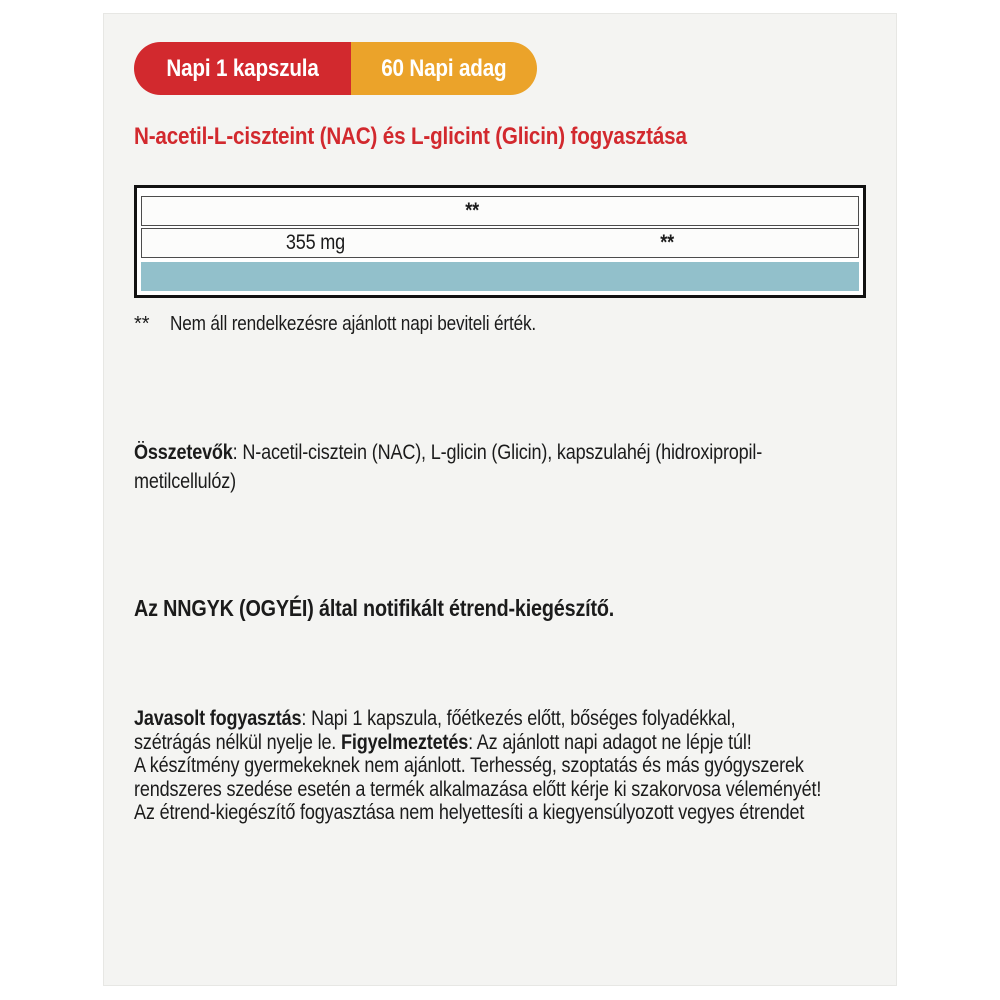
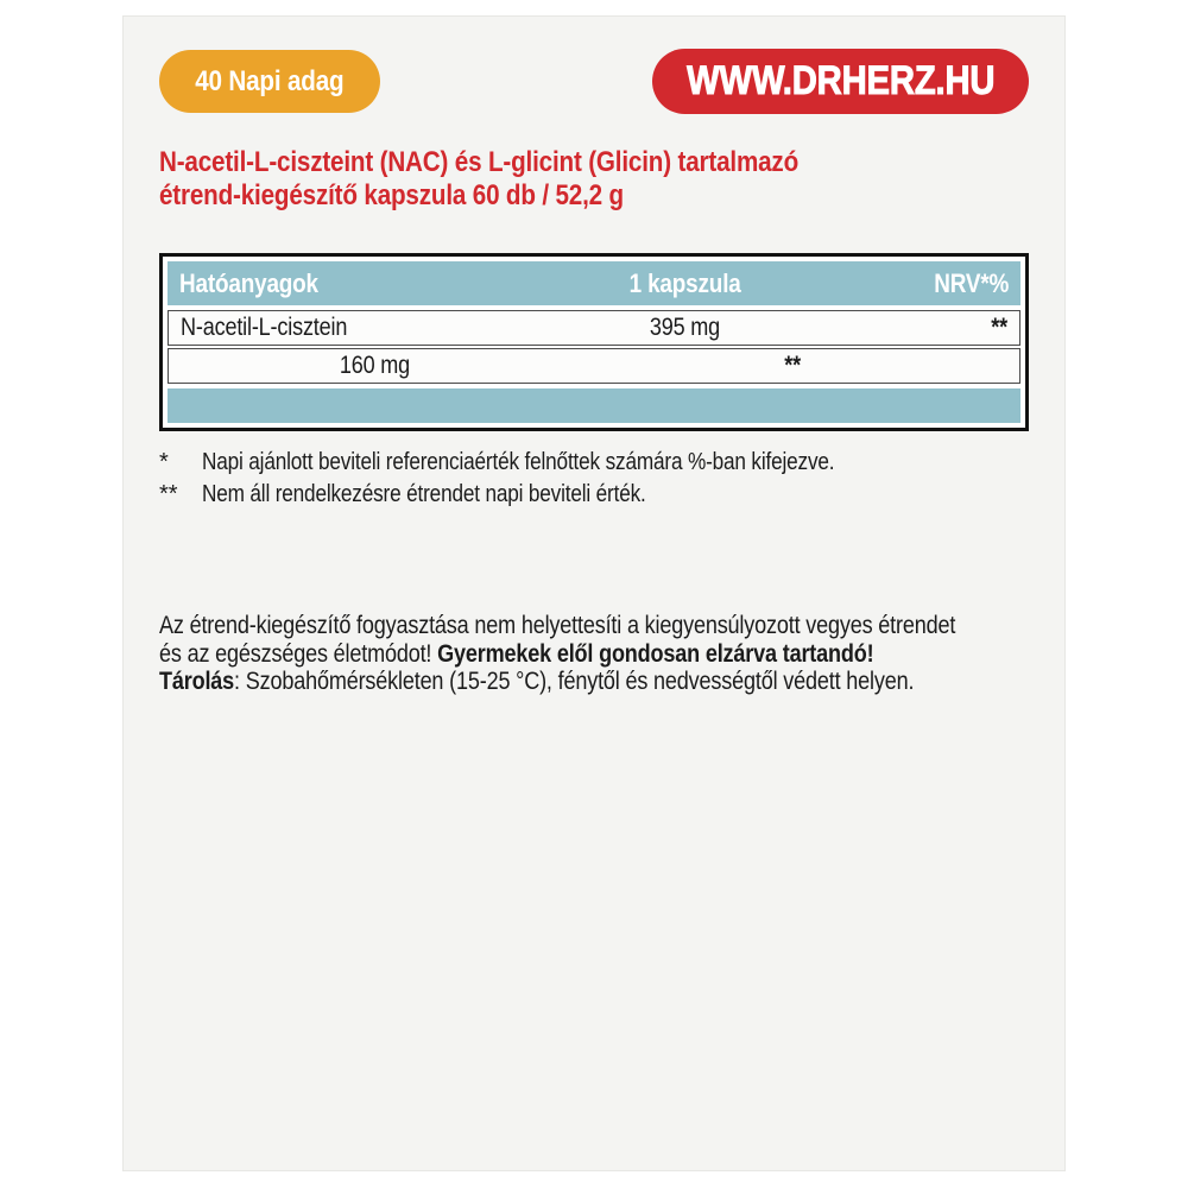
- Napi 1 kapszula
- 60 Napi adag
+ 40 Napi adag
+ WWW.DRHERZ.HU
- N-acetil-L-ciszteint (NAC) és L-glicint (Glicin) fogyasztása
+ N-acetil-L-ciszteint (NAC) és L-glicint (Glicin) tartalmazó
+ étrend-kiegészítő kapszula 60 db / 52,2 g
+ Hatóanyagok
+ 1 kapszula
+ NRV*%
+ N-acetil-L-cisztein
+ 395 mg
  **
- 355 mg
+ 160 mg
  **
+ *
+ Napi ajánlott beviteli referenciaérték felnőttek számára %-ban kifejezve.
  **
- Nem áll rendelkezésre ajánlott napi beviteli érték.
+ Nem áll rendelkezésre étrendet napi beviteli érték.
- Összetevők: N-acetil-cisztein (NAC), L-glicin (Glicin), kapszulahéj (hidroxipropil-
- metilcellulóz)
- Az NNGYK (OGYÉI) által notifikált étrend-kiegészítő.
- Javasolt fogyasztás: Napi 1 kapszula, főétkezés előtt, bőséges folyadékkal,
- szétrágás nélkül nyelje le. Figyelmeztetés: Az ajánlott napi adagot ne lépje túl!
- A készítmény gyermekeknek nem ajánlott. Terhesség, szoptatás és más gyógyszerek
- rendszeres szedése esetén a termék alkalmazása előtt kérje ki szakorvosa véleményét!
  Az étrend-kiegészítő fogyasztása nem helyettesíti a kiegyensúlyozott vegyes étrendet
+ és az egészséges életmódot! Gyermekek elől gondosan elzárva tartandó!
+ Tárolás: Szobahőmérsékleten (15-25 °C), fénytől és nedvességtől védett helyen.
